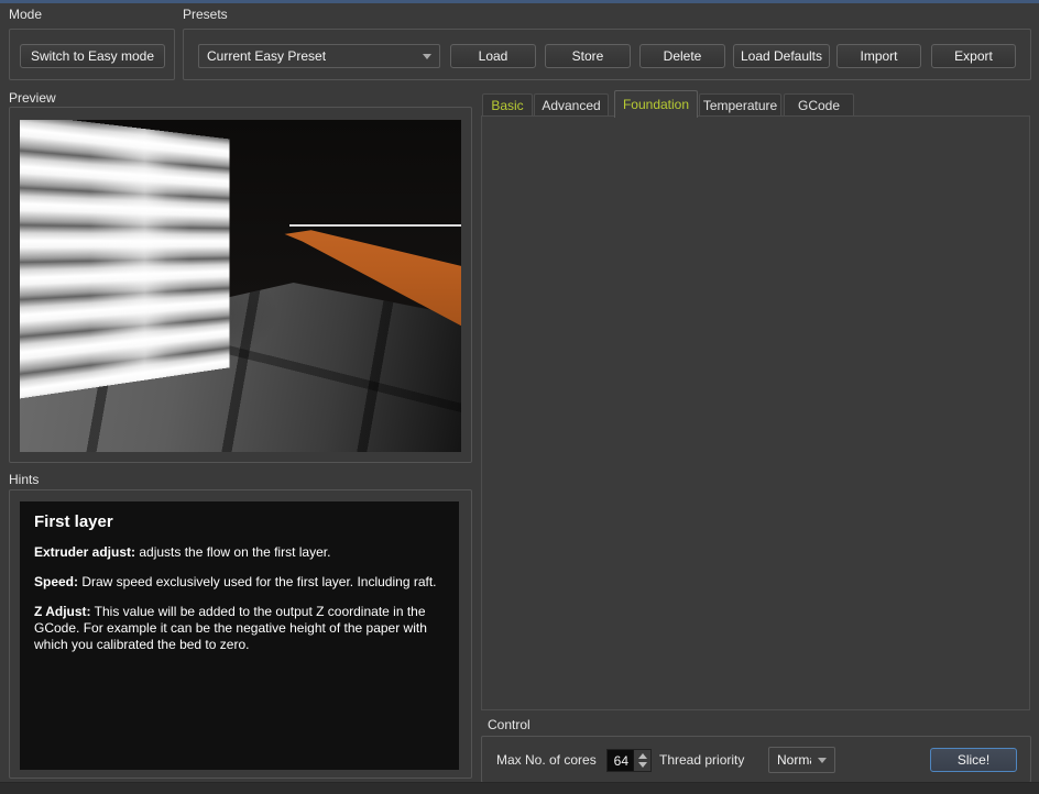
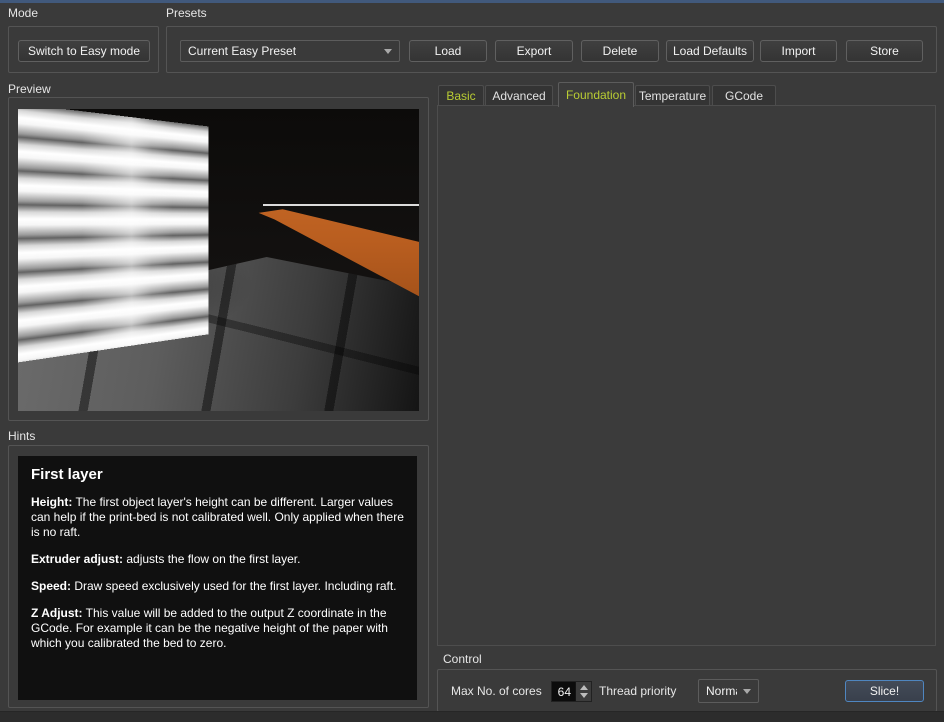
  Mode
  Switch to Easy mode
  Presets
  Current Easy Preset
  Load
- Store
+ Export
  Delete
  Load Defaults
  Import
- Export
+ Store
  Preview
  Hints
  First layer
+ Height: The first object layer's height can be different. Larger values can help if the print-bed is not calibrated well. Only applied when there is no raft.
  Extruder adjust: adjusts the flow on the first layer.
  Speed: Draw speed exclusively used for the first layer. Including raft.
  Z Adjust: This value will be added to the output Z coordinate in the GCode. For example it can be the negative height of the paper with which you calibrated the bed to zero.
  Basic
  Advanced
  Foundation
  Temperature
  GCode
  Control
  Max No. of cores
  64
  Thread priority
  Slice!
